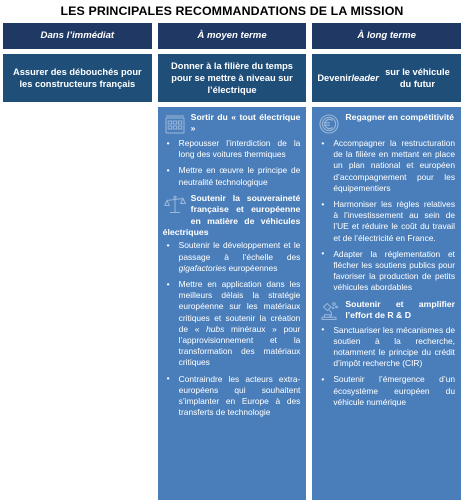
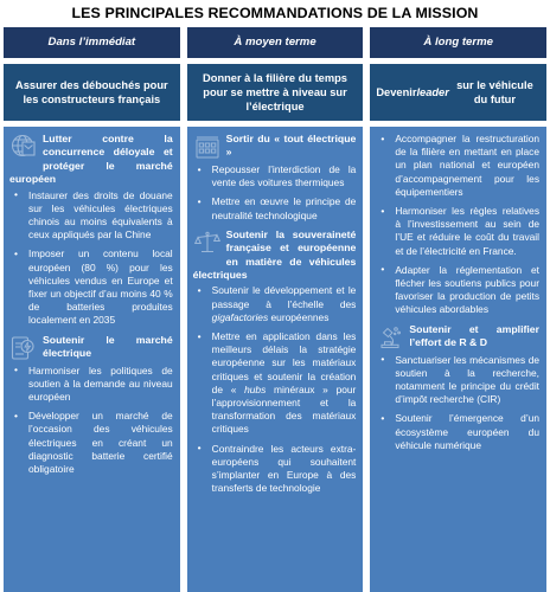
  LES PRINCIPALES RECOMMANDATIONS DE LA MISSION
  Dans l’immédiat
  Assurer des débouchés pour les constructeurs français
+ Lutter contre la concurrence déloyale et protéger le marché européen
+ Instaurer des droits de douane sur les véhicules électriques chinois au moins équivalents à ceux appliqués par la Chine
+ Imposer un contenu local européen (80 %) pour les véhicules vendus en Europe et fixer un objectif d’au moins 40 % de batteries produites localement en 2035
+ Soutenir le marché électrique
+ Harmoniser les politiques de soutien à la demande au niveau européen
+ Développer un marché de l’occasion des véhicules électriques en créant un diagnostic batterie certifié obligatoire
  À moyen terme
  Donner à la filière du temps pour se mettre à niveau sur l’électrique
  Sortir du « tout électrique »
- Repousser l’interdiction de la long des voitures thermiques
+ Repousser l’interdiction de la vente des voitures thermiques
  Mettre en œuvre le principe de neutralité technologique
  Soutenir la souveraineté française et européenne en matière de véhicules électriques
  Soutenir le développement et le passage à l’échelle des gigafactories européennes
  Mettre en application dans les meilleurs délais la stratégie européenne sur les matériaux critiques et soutenir la création de « hubs minéraux » pour l’approvisionnement et la transformation des matériaux critiques
  Contraindre les acteurs extra-européens qui souhaitent s’implanter en Europe à des transferts de technologie
  À long terme
  Devenir
  leader
  sur le véhicule du futur
- Regagner en compétitivité
  Accompagner la restructuration de la filière en mettant en place un plan national et européen d’accompagnement pour les équipementiers
  Harmoniser les règles relatives à l’investissement au sein de l’UE et réduire le coût du travail et de l’électricité en France.
  Adapter la réglementation et flécher les soutiens publics pour favoriser la production de petits véhicules abordables
  Soutenir et amplifier l’effort de R & D
  Sanctuariser les mécanismes de soutien à la recherche, notamment le principe du crédit d’impôt recherche (CIR)
  Soutenir l’émergence d’un écosystème européen du véhicule numérique
